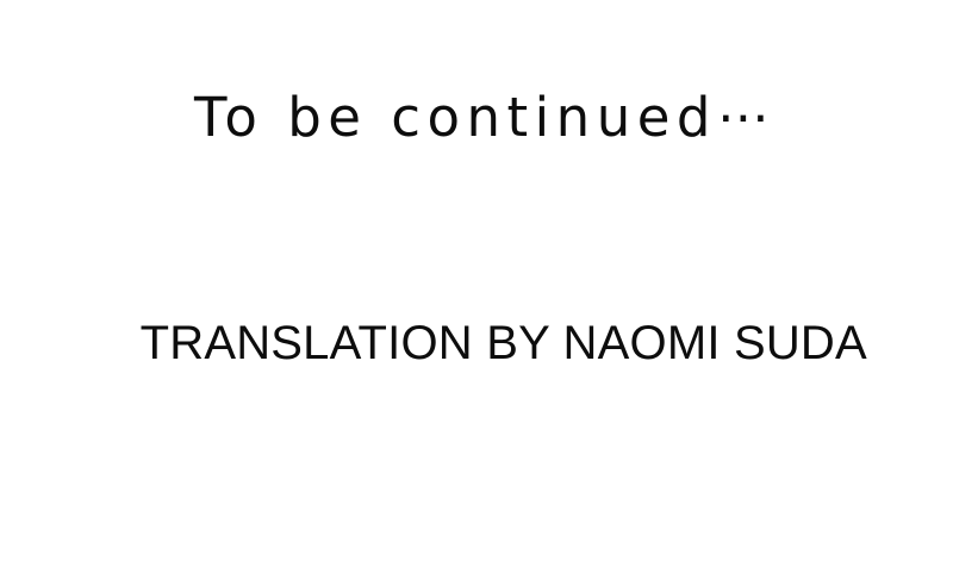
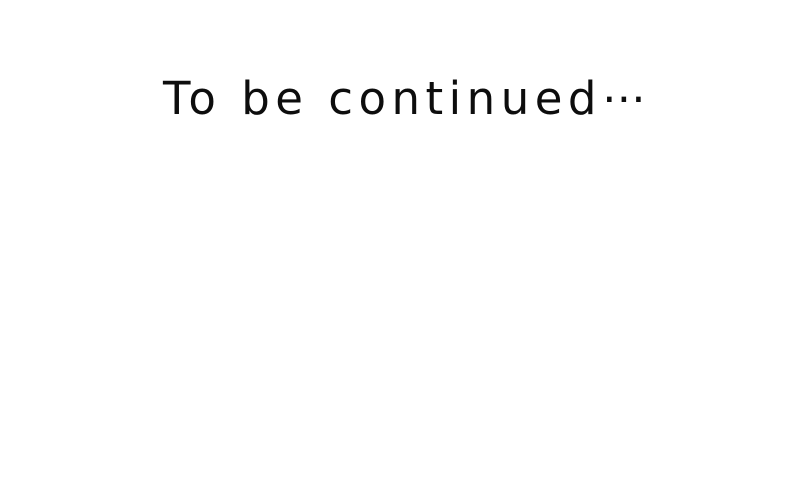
  To be continued⋯
- TRANSLATION BY NAOMI SUDA
